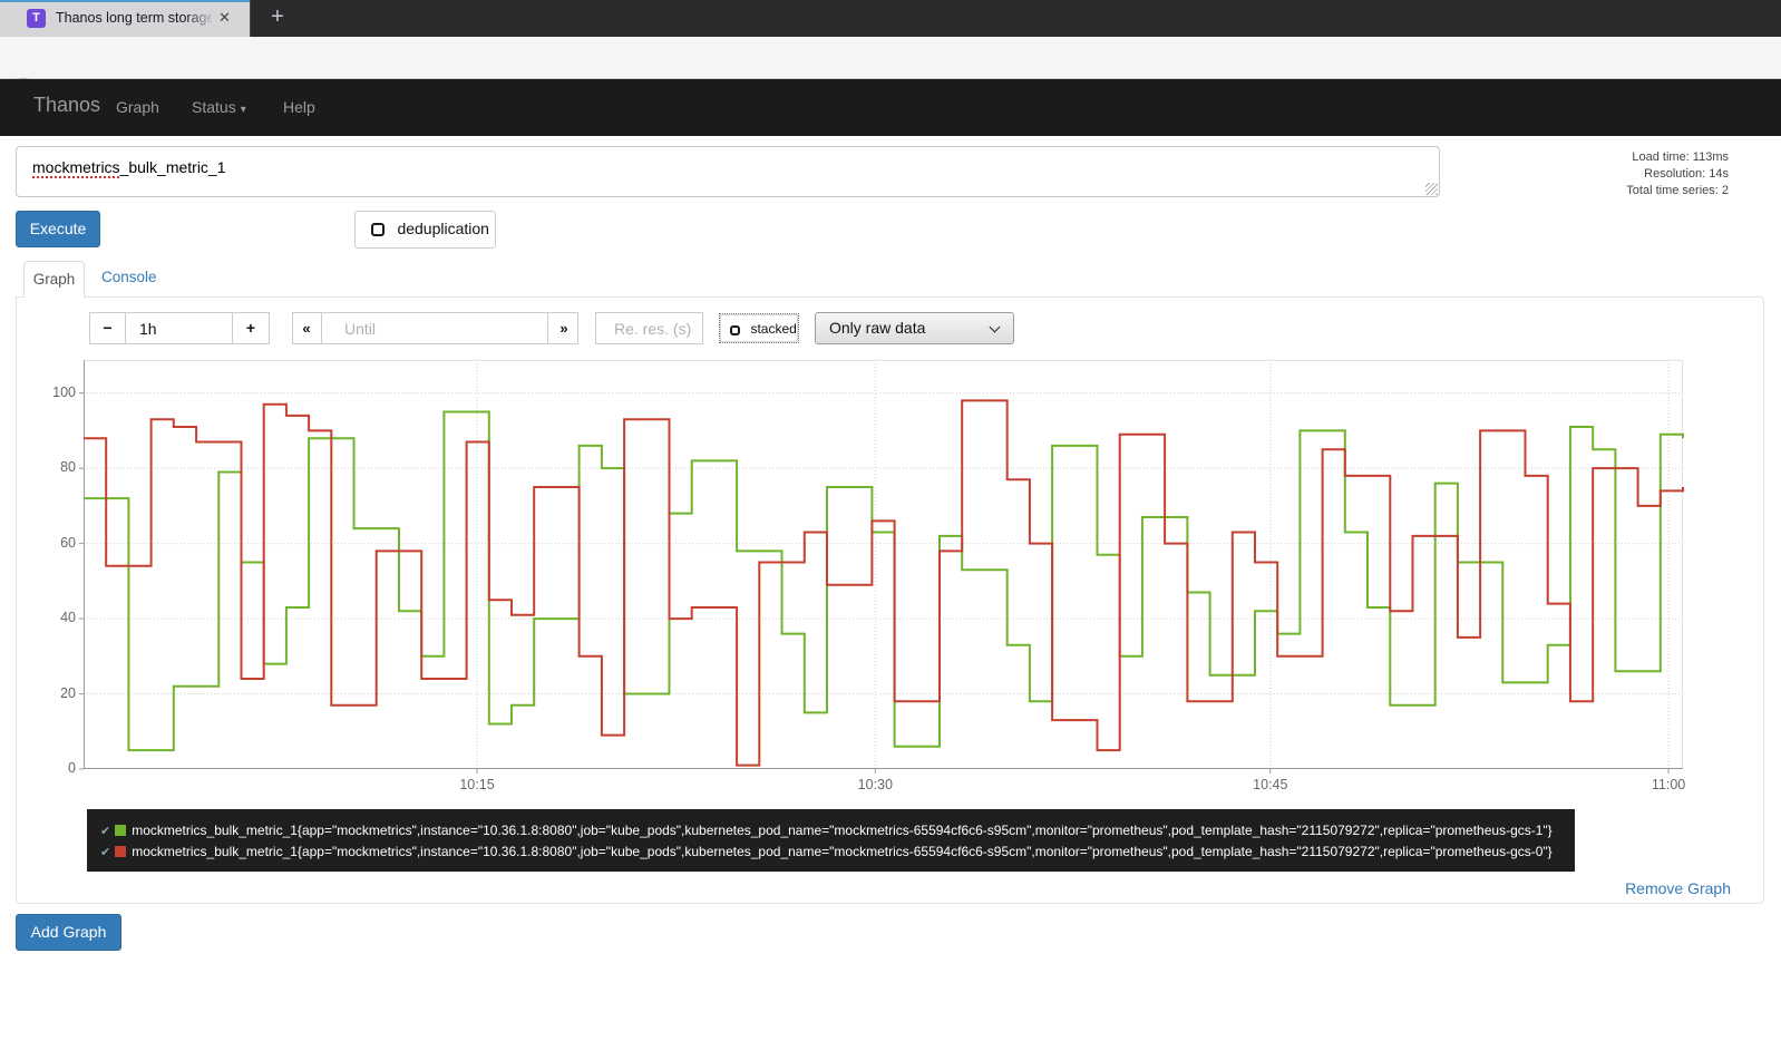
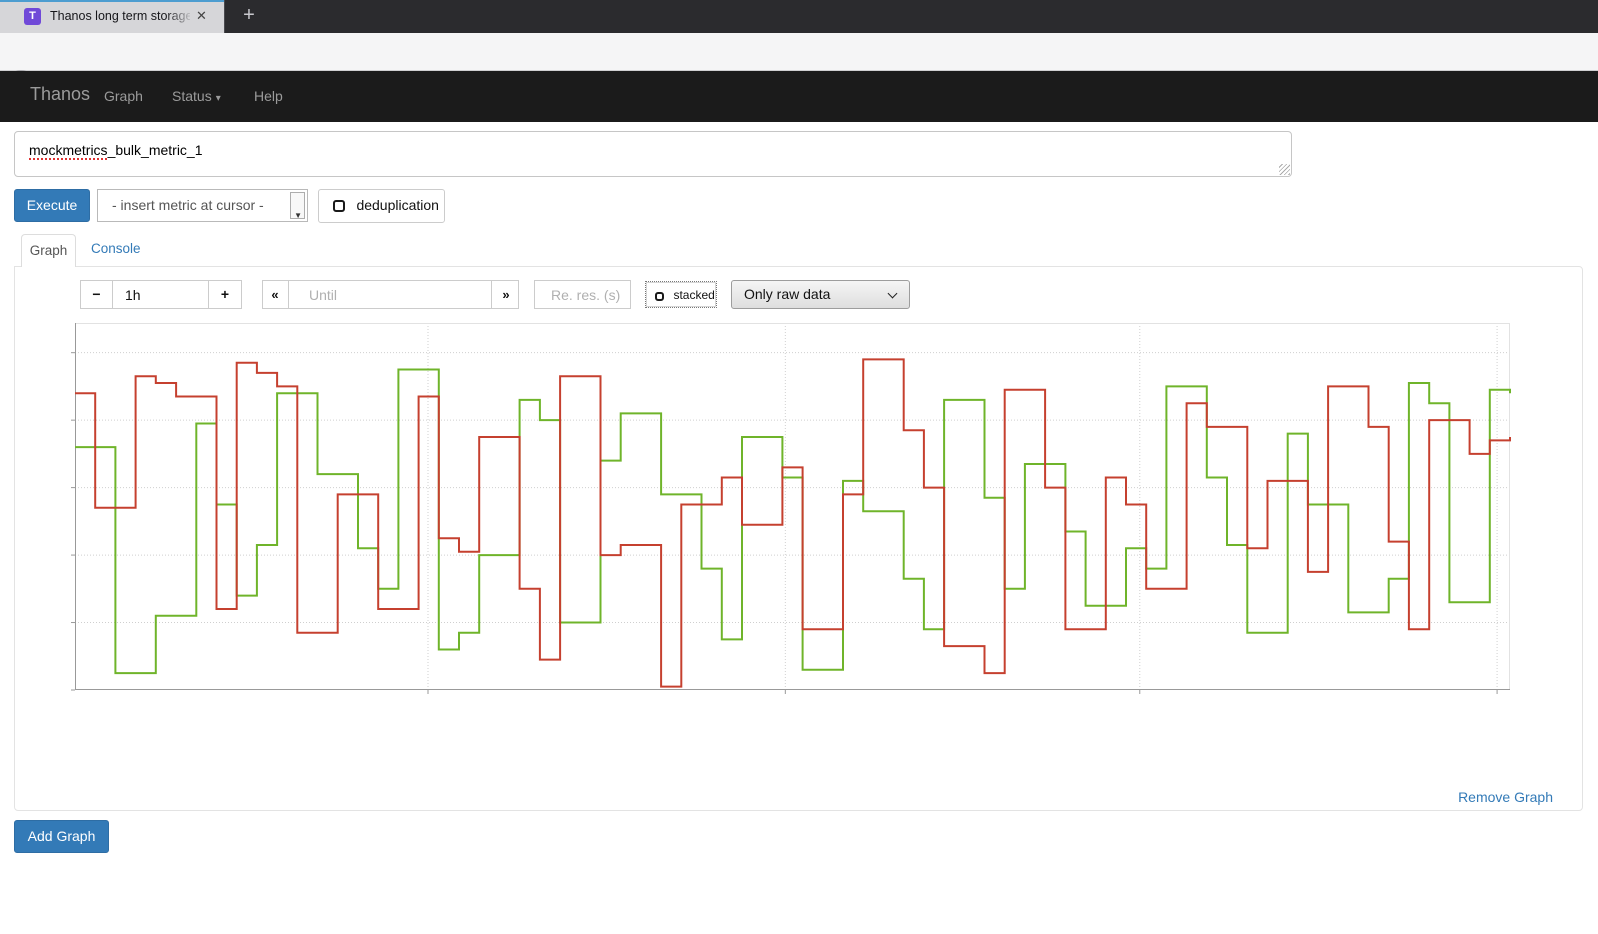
  T
  Thanos long term sto
  ✕
  +
  Thanos
  Graph
  Status ▾
  Help
  mockmetrics_bulk_metric_1
- Load time: 113ms
- Resolution: 14s
- Total time series: 2
  Execute
+ - insert metric at cursor -
+ ▼
  deduplication
  Graph
  Console
  −
  1h
  +
  «
  Until
  »
  Re. res. (s)
  stacked
  Only raw data
- 0
- 20
- 40
- 60
- 80
- 100
- 10:15
- 10:30
- 10:45
- 11:00
- ✔ mockmetrics_bulk_metric_1{app="mockmetrics",instance="10.36.1.8:8080",job="kube_pods",kubernetes_pod_name="mockmetrics-65594cf6c6-s95cm",monitor="prometheus",pod_template_hash="2115079272",replica="prometheus-gcs-1"}
- ✔ mockmetrics_bulk_metric_1{app="mockmetrics",instance="10.36.1.8:8080",job="kube_pods",kubernetes_pod_name="mockmetrics-65594cf6c6-s95cm",monitor="prometheus",pod_template_hash="2115079272",replica="prometheus-gcs-0"}
  Remove Graph
  Add Graph
